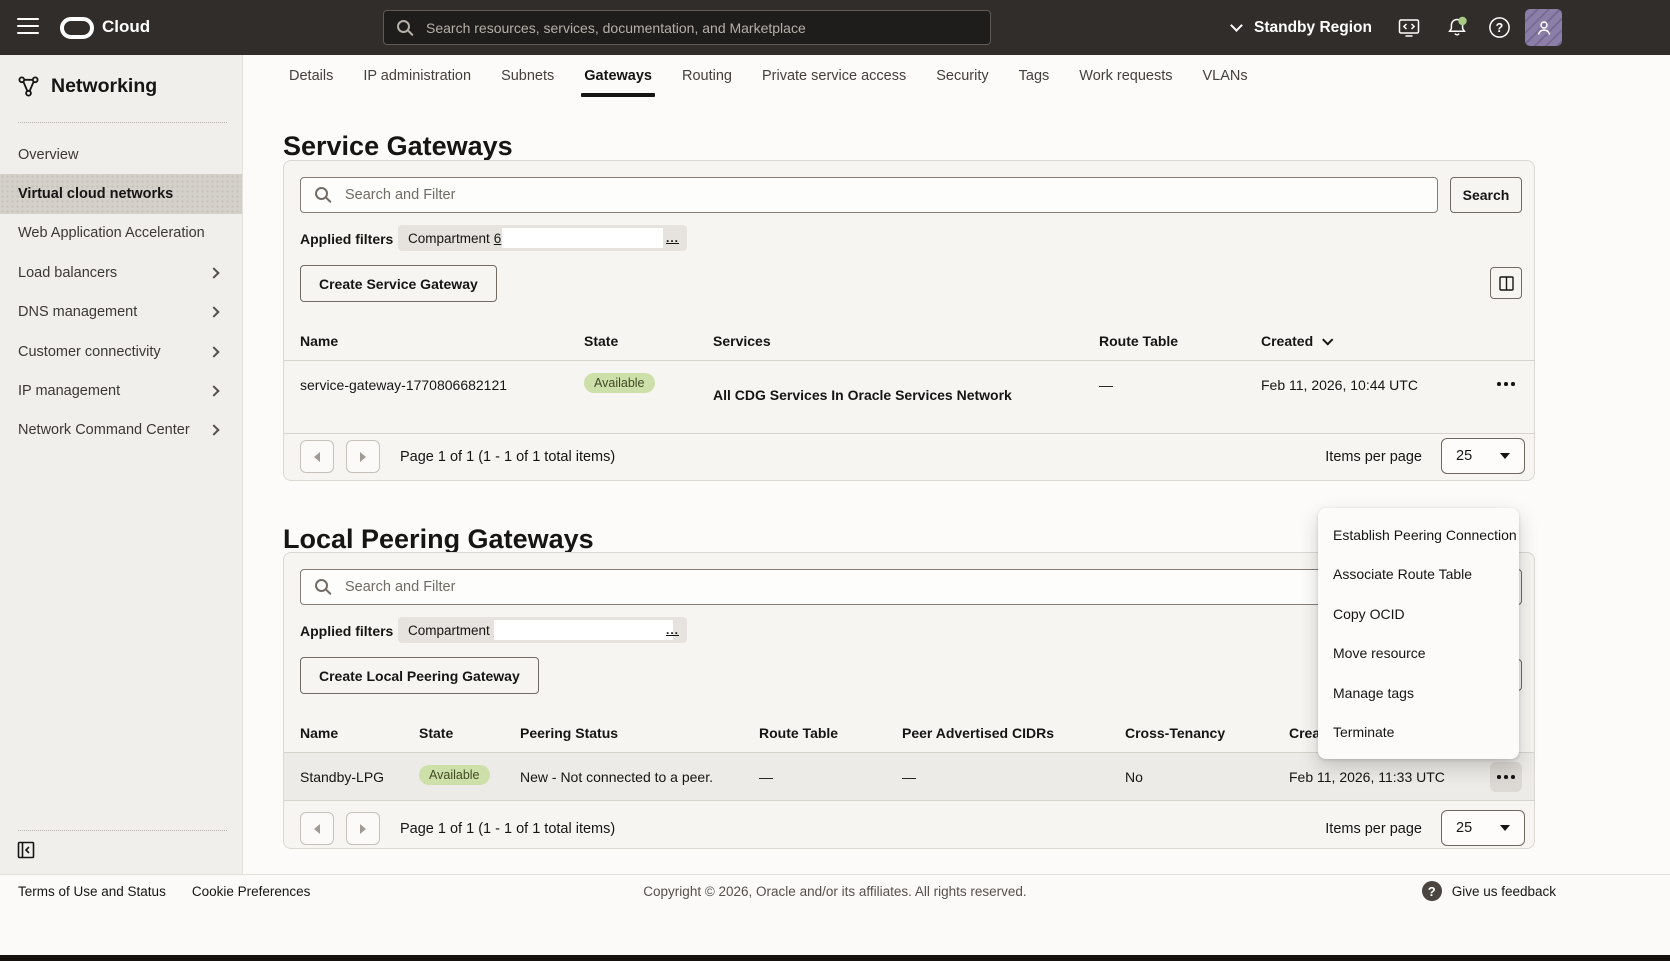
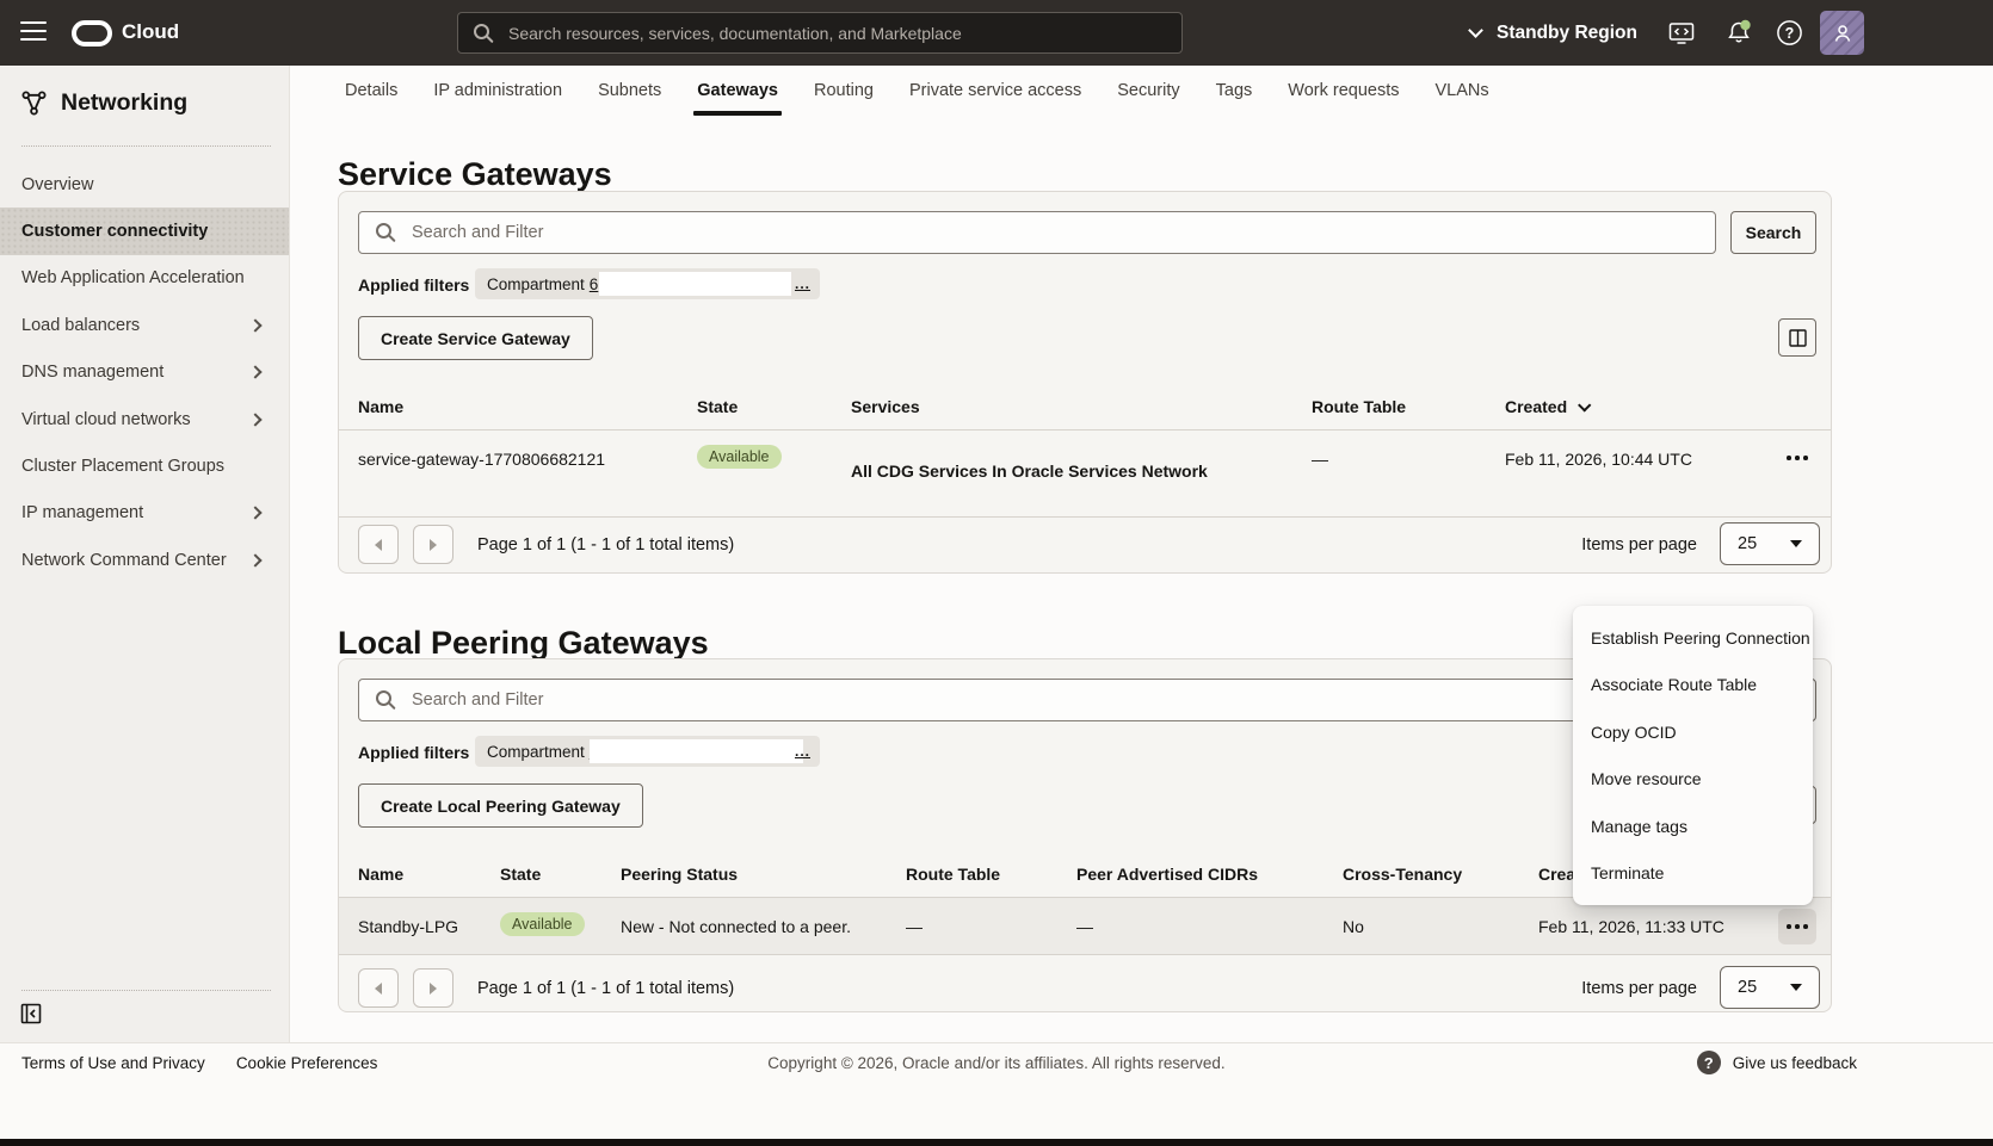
  Cloud
  Search resources, services, documentation, and Marketplace
  Standby Region
  ?
  Networking
  Overview
- Virtual cloud networks
+ Customer connectivity
  Web Application Acceleration
  Load balancers
  DNS management
- Customer connectivity
+ Virtual cloud networks
+ Cluster Placement Groups
  IP management
  Network Command Center
  Details
  IP administration
  Subnets
  Gateways
  Routing
  Private service access
  Security
  Tags
  Work requests
  VLANs
  Service Gateways
  Search and Filter
  Search
  Applied filters
  Compartment
  6
  ...
  Create Service Gateway
  Name
  State
  Services
  Route Table
  Created
  service-gateway-1770806682121
  Available
  All CDG Services In Oracle Services Network
  —
  Feb 11, 2026, 10:44 UTC
  Page 1 of 1 (1 - 1 of 1 total items)
  Items per page
  25
  Local Peering Gateways
  Search and Filter
  Applied filters
  Compartment
  ...
  Create Local Peering Gateway
  Name
  State
  Peering Status
  Route Table
  Peer Advertised CIDRs
  Cross-Tenancy
  Standby-LPG
  Available
  New - Not connected to a peer.
  —
  —
  No
  Feb 11, 2026, 11:33 UTC
  Page 1 of 1 (1 - 1 of 1 total items)
  Items per page
  25
  Establish Peering Connection
  Associate Route Table
  Copy OCID
  Move resource
  Manage tags
  Terminate
- Terms of Use and Status
+ Terms of Use and Privacy
  Cookie Preferences
  Copyright © 2026, Oracle and/or its affiliates. All rights reserved.
  ?
  Give us feedback
